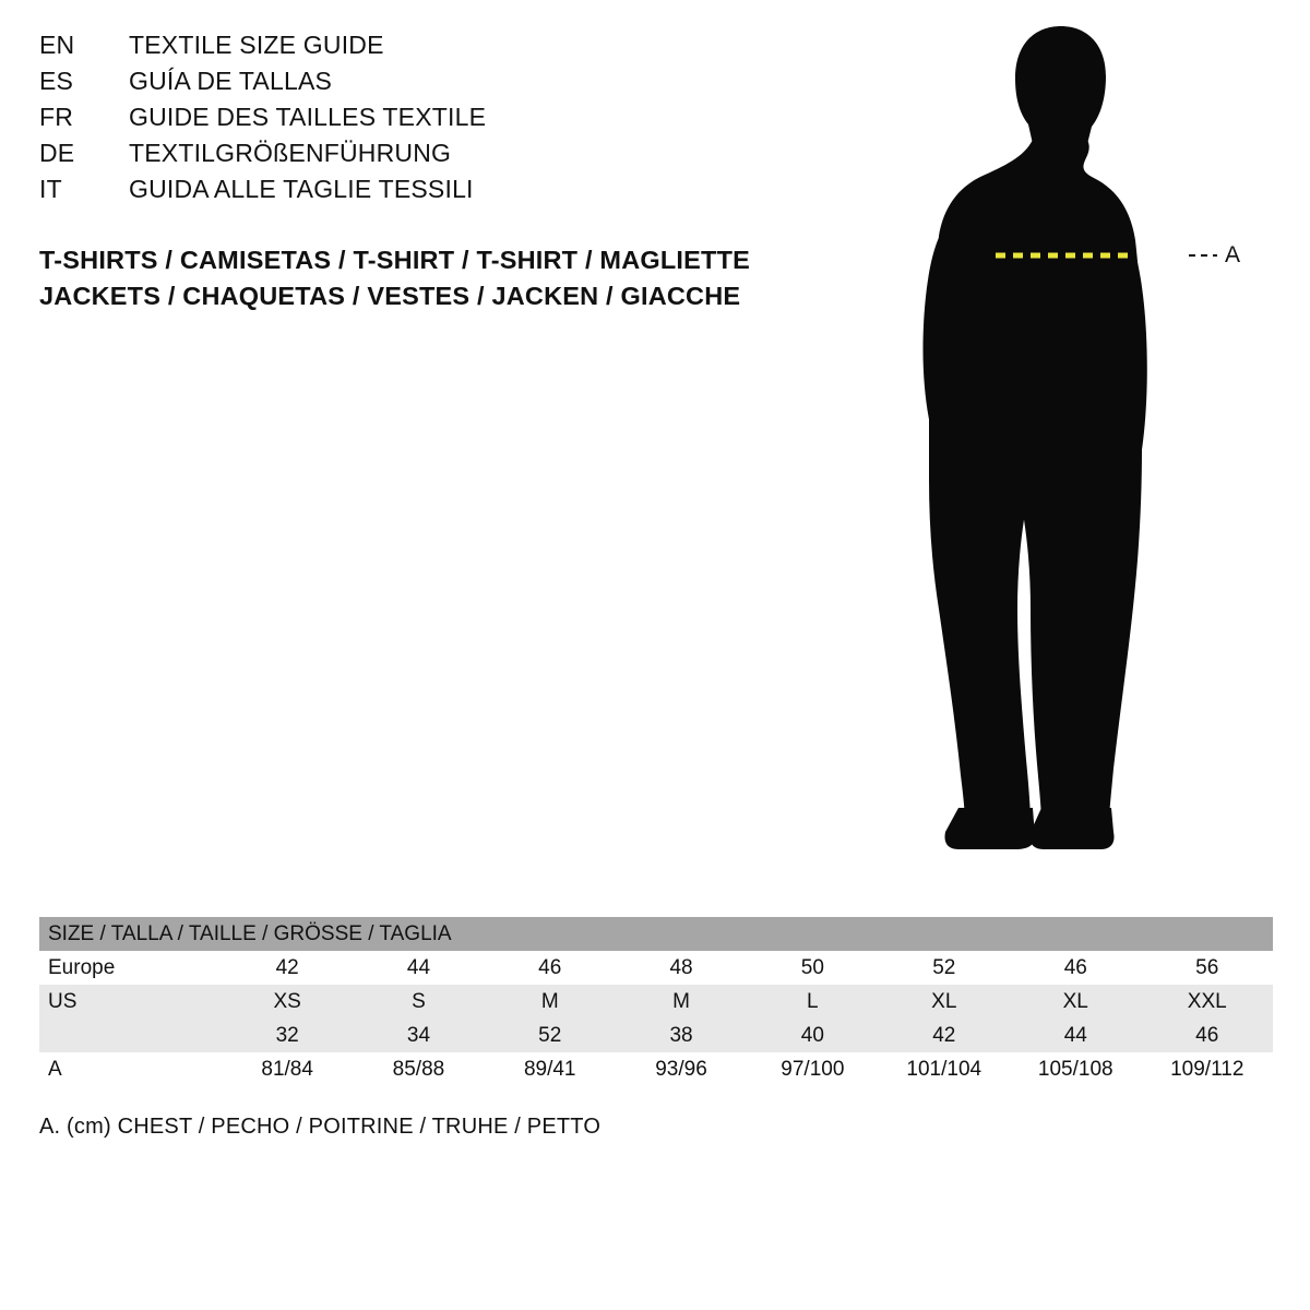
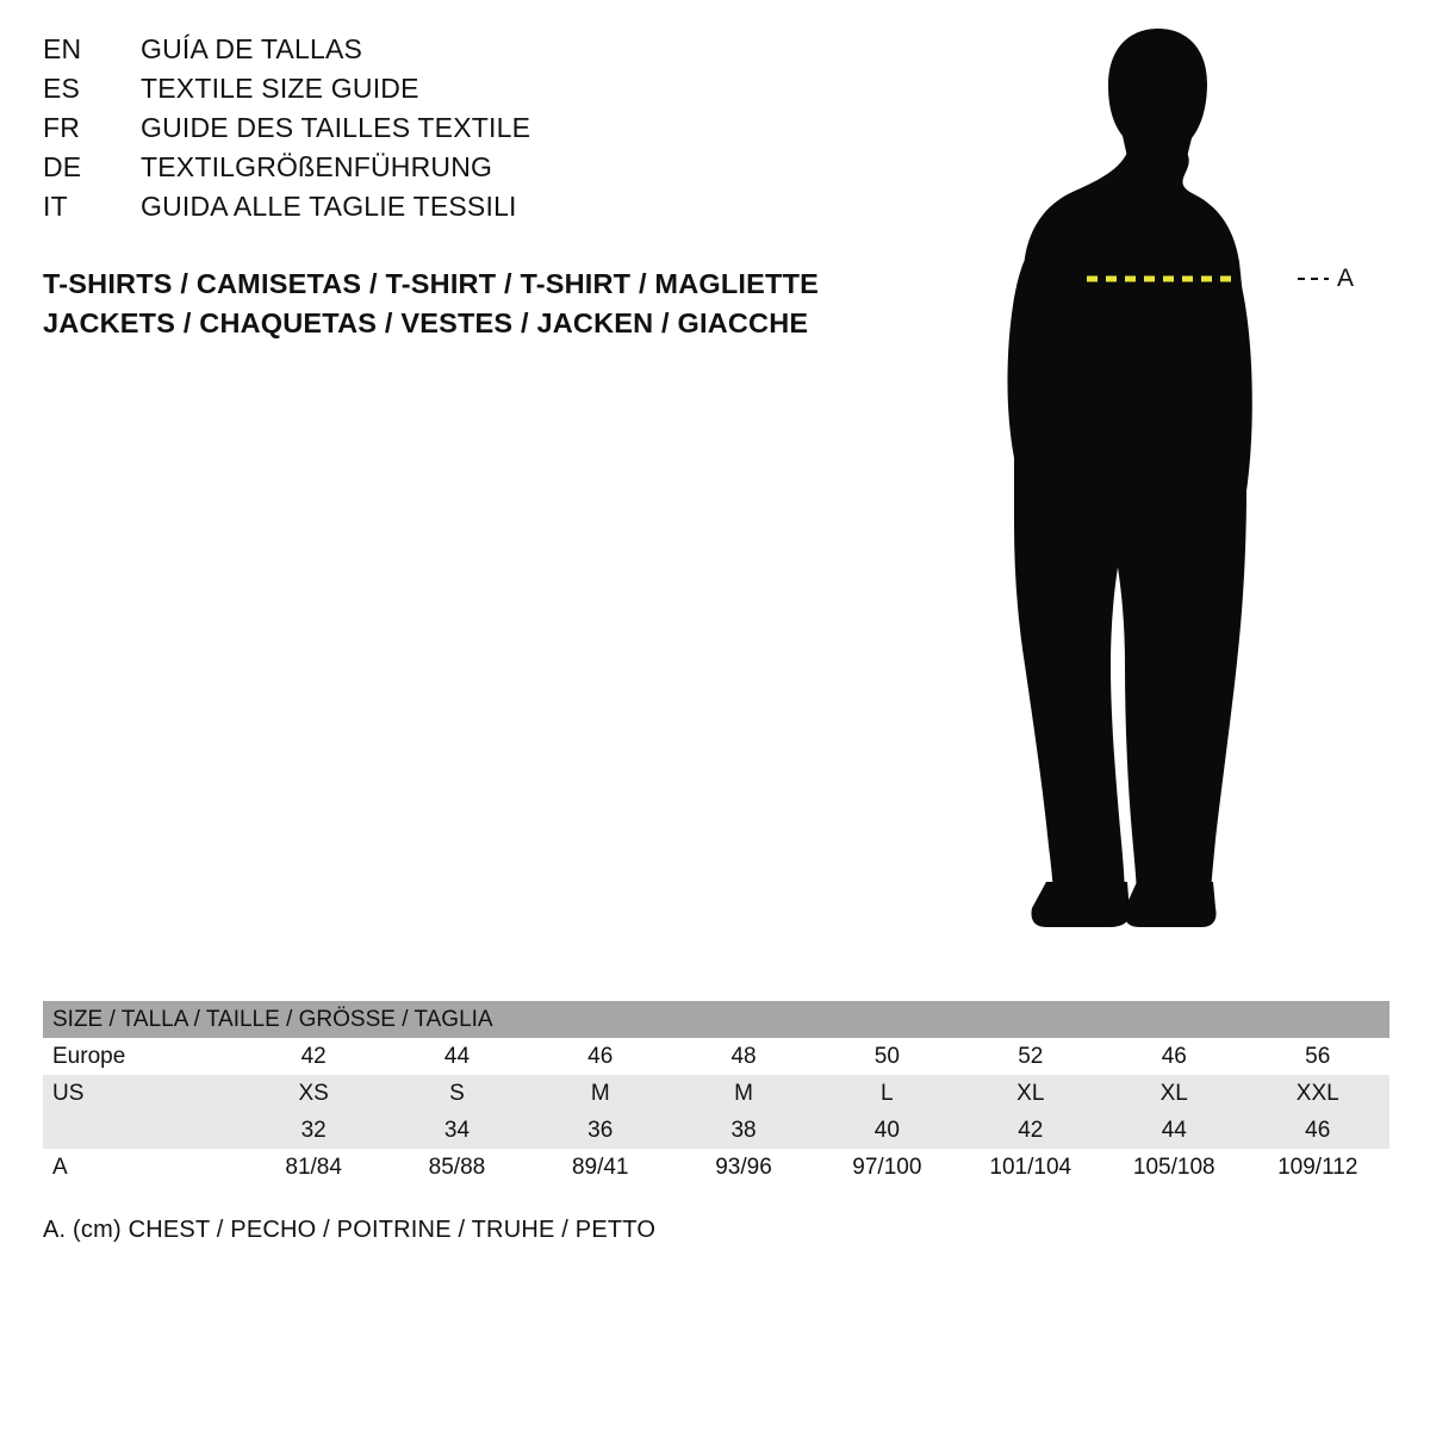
  EN
- TEXTILE SIZE GUIDE
+ GUÍA DE TALLAS
  ES
- GUÍA DE TALLAS
+ TEXTILE SIZE GUIDE
  FR
  GUIDE DES TAILLES TEXTILE
  DE
  TEXTILGRÖßENFÜHRUNG
  IT
  GUIDA ALLE TAGLIE TESSILI
  T-SHIRTS / CAMISETAS / T-SHIRT / T-SHIRT / MAGLIETTE
  JACKETS / CHAQUETAS / VESTES / JACKEN / GIACCHE
  A
  SIZE / TALLA / TAILLE / GRÖSSE / TAGLIA
  Europe	42	44	46	48	50	52	46	56
  US	XS	S	M	M	L	XL	XL	XXL
- 	32	34	52	38	40	42	44	46
+ 	32	34	36	38	40	42	44	46
  A	81/84	85/88	89/41	93/96	97/100	101/104	105/108	109/112
  A. (cm) CHEST / PECHO / POITRINE / TRUHE / PETTO
